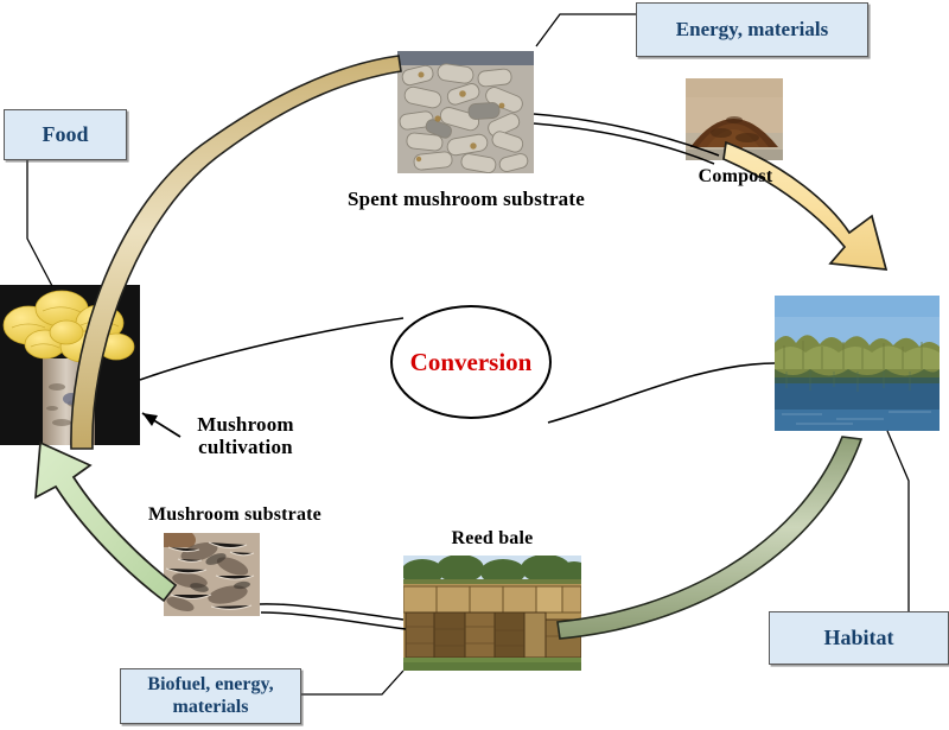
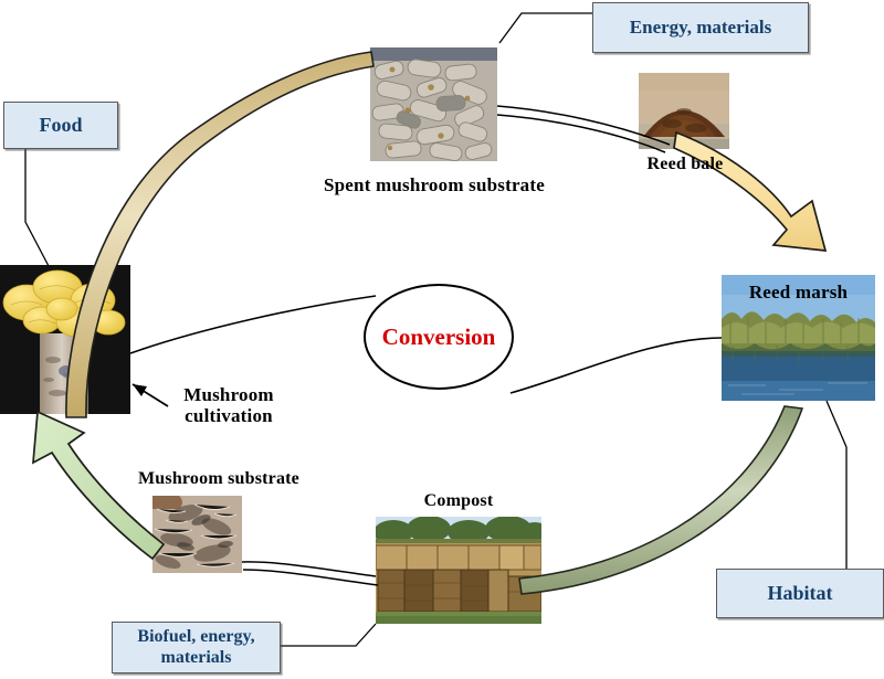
  Conversion
  Food
  Energy, materials
  Habitat
  Biofuel, energy,
  materials
  Spent mushroom substrate
- Compost
+ Reed bale
+ Reed marsh
  Mushroom
  cultivation
  Mushroom substrate
- Reed bale
+ Compost
